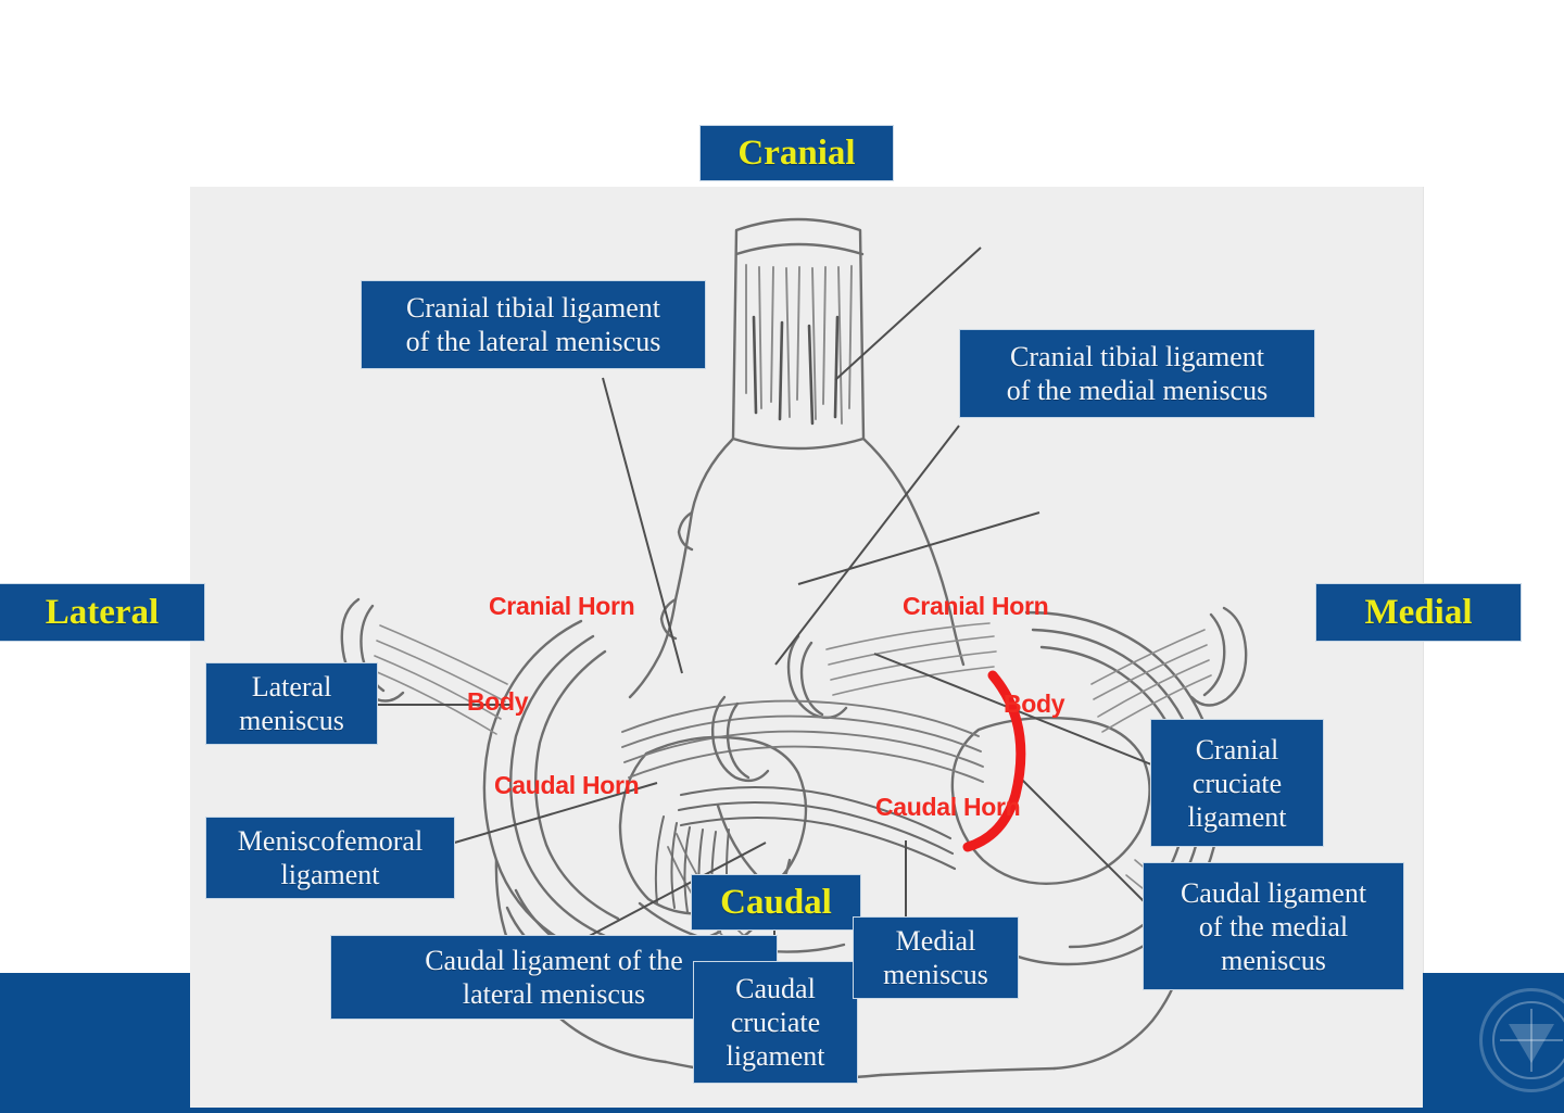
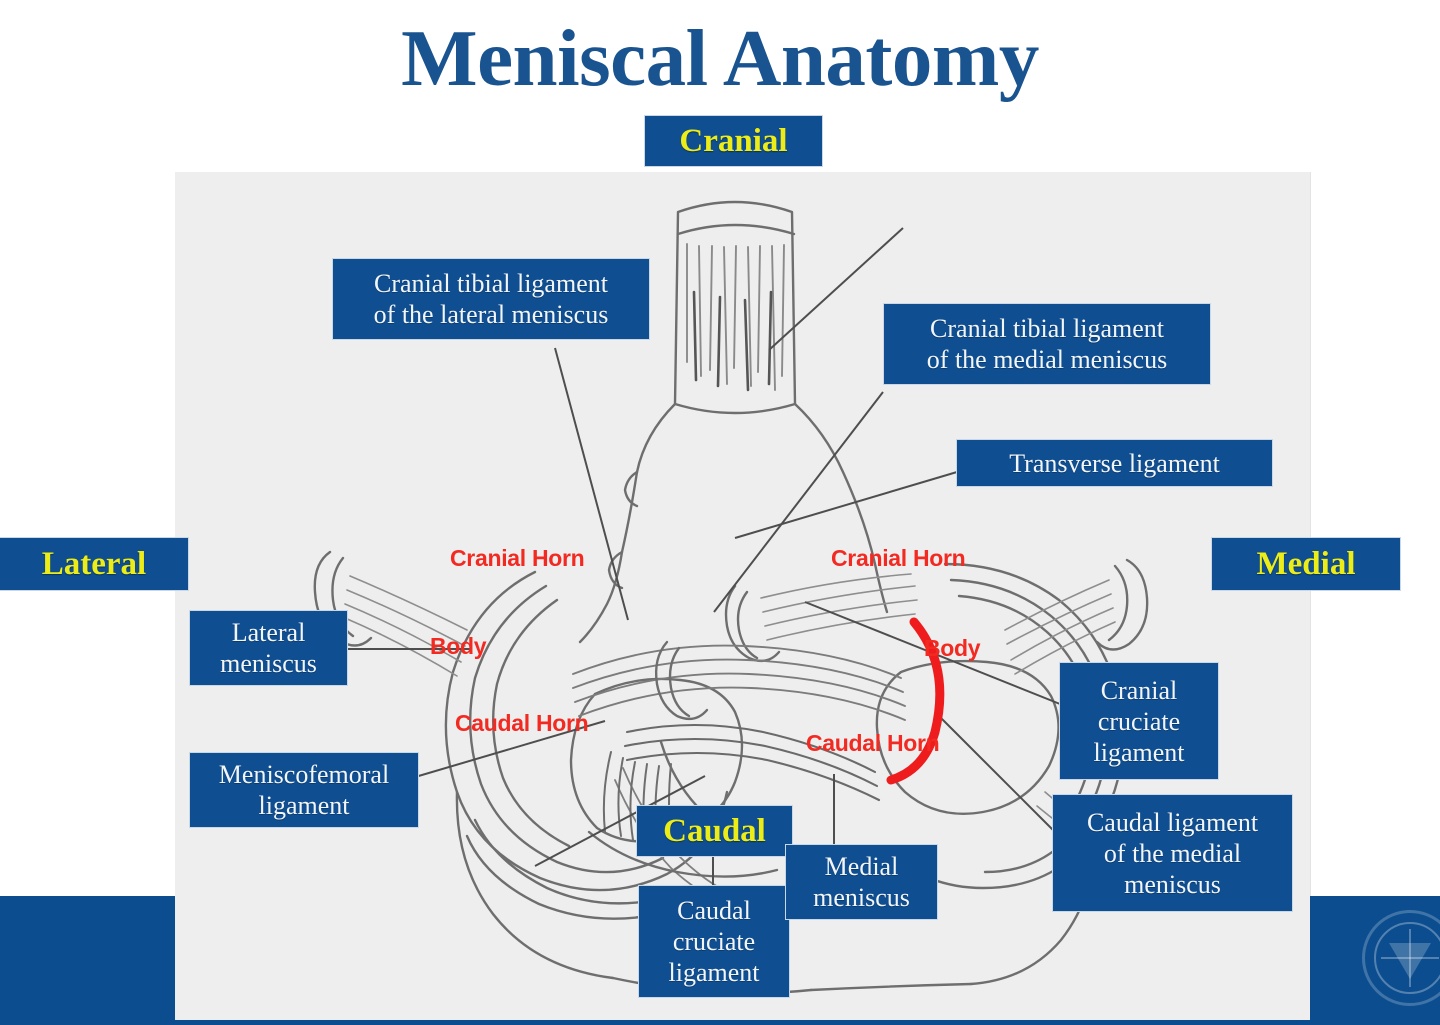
+ Meniscal Anatomy
  Cranial
  Caudal
  Lateral
  Medial
  Cranial tibial ligament
  of the lateral meniscus
  Cranial tibial ligament
  of the medial meniscus
+ Transverse ligament
  Lateral
  meniscus
  Meniscofemoral
  ligament
- Caudal ligament of the
- lateral meniscus
  Caudal
  cruciate
  ligament
  Medial
  meniscus
  Cranial
  cruciate
  ligament
  Caudal ligament
  of the medial
  meniscus
  Cranial Horn
  Body
  Caudal Horn
  Cranial Horn
  Body
  Caudal Horn
